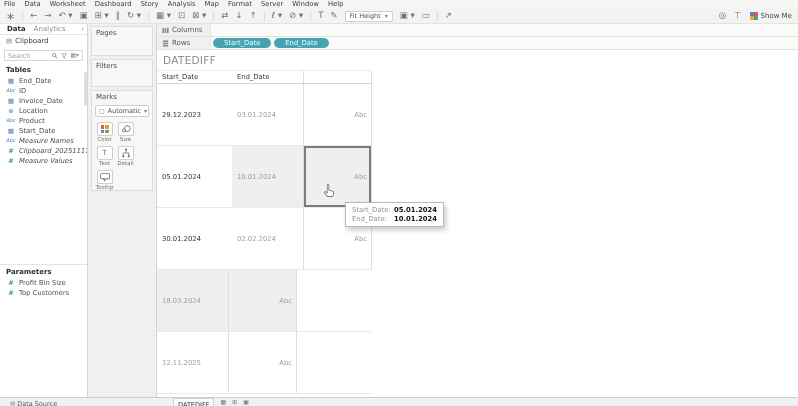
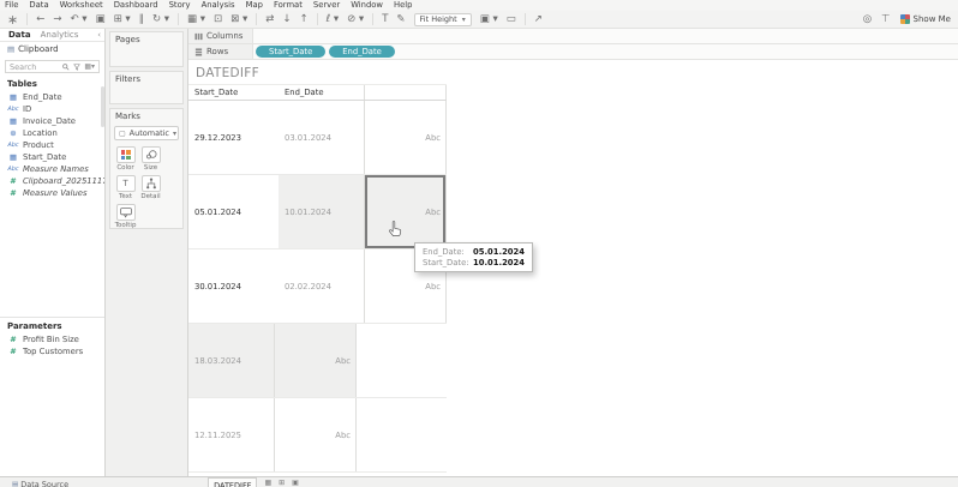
  File
  Data
  Worksheet
  Dashboard
  Story
  Analysis
  Map
  Format
  Server
  Window
  Help
  ∗
  ←
  →
  ↶ ▾
  ▣
  ⊞ ▾
  ∥
  ↻ ▾
  ▦ ▾
  ⊡
  ⊠ ▾
  ⇄
  ↓
  ↑
  ℓ ▾
  ⊘ ▾
  T
  ✎
  Fit Height
  ▣ ▾
  ▭
  ↗
  ◎
  ⊤
  Show Me
  Data
  Analytics
  ‹
  Clipboard
  Tables
  End_Date
  ID
  Invoice_Date
  Location
  Product
  Start_Date
  Measure Names
  Clipboard_2025111
  Measure Values
  Parameters
  Profit Bin Size
  Top Customers
  Pages
  Filters
  Marks
  Automatic
  T
  Columns
  Rows
  Start_Date
  End_Date
  DATEDIFF
  Start_Date
  End_Date
  29.12.2023
  03.01.2024
  Abc
  05.01.2024
  10.01.2024
  Abc
  30.01.2024
  02.02.2024
  Abc
  18.03.2024
  Abc
  12.11.2025
  Abc
- Start_Date:
+ End_Date:
  05.01.2024
- End_Date:
+ Start_Date:
  10.01.2024
  Data Source
  DATEDIFF
